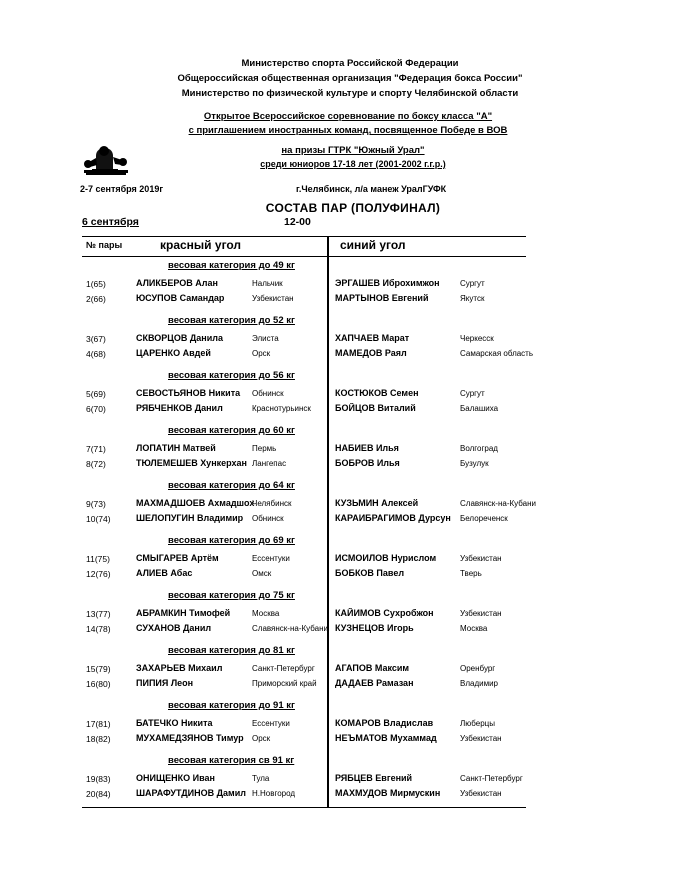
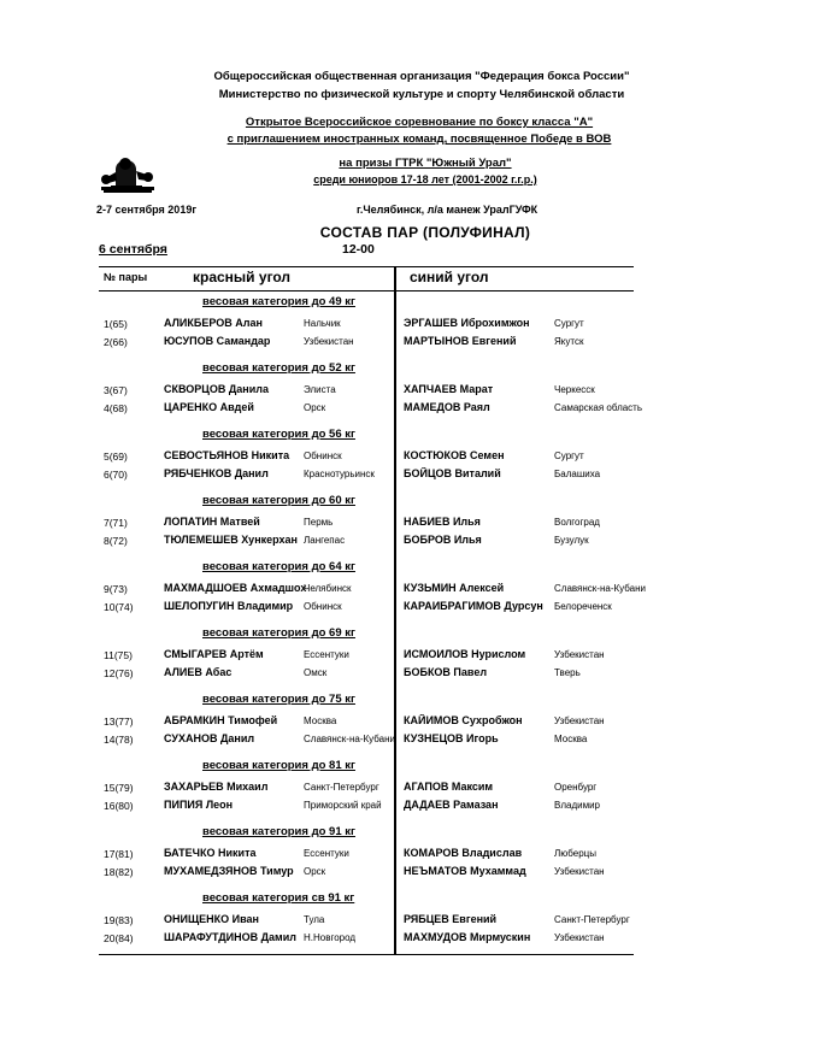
- Министерство спорта Российской Федерации
  Общероссийская общественная организация "Федерация бокса России"
  Министерство по физической культуре и спорту Челябинской области
  Открытое Всероссийское соревнование по боксу класса "А"
  с приглашением иностранных команд, посвященное Победе в ВОВ
  на призы ГТРК "Южный Урал"
  среди юниоров 17-18 лет (2001-2002 г.г.р.)
  2-7 сентября 2019г
  г.Челябинск, л/а манеж УралГУФК
  СОСТАВ ПАР (ПОЛУФИНАЛ)
  6 сентября
  12-00
  № пары
  красный угол
  синий угол
  весовая категория до 49 кг
  1(65)
  АЛИКБЕРОВ Алан
  Нальчик
  ЭРГАШЕВ Иброхимжон
  Сургут
  2(66)
  ЮСУПОВ Самандар
  Узбекистан
  МАРТЫНОВ Евгений
  Якутск
  весовая категория до 52 кг
  3(67)
  СКВОРЦОВ Данила
  Элиста
  ХАПЧАЕВ Марат
  Черкесск
  4(68)
  ЦАРЕНКО Авдей
  Орск
  МАМЕДОВ Раял
  Самарская область
  весовая категория до 56 кг
  5(69)
  СЕВОСТЬЯНОВ Никита
  Обнинск
  КОСТЮКОВ Семен
  Сургут
  6(70)
  РЯБЧЕНКОВ Данил
  Краснотурьинск
  БОЙЦОВ Виталий
  Балашиха
  весовая категория до 60 кг
  7(71)
  ЛОПАТИН Матвей
  Пермь
  НАБИЕВ Илья
  Волгоград
  8(72)
  ТЮЛЕМЕШЕВ Хункерхан
  Лангепас
  БОБРОВ Илья
  Бузулук
  весовая категория до 64 кг
  9(73)
  МАХМАДШОЕВ Ахмадшох
  Челябинск
  КУЗЬМИН Алексей
  Славянск-на-Кубани
  10(74)
  ШЕЛОПУГИН Владимир
  Обнинск
  КАРАИБРАГИМОВ Дурсун
  Белореченск
  весовая категория до 69 кг
  11(75)
  СМЫГАРЕВ Артём
  Ессентуки
  ИСМОИЛОВ Нурислом
  Узбекистан
  12(76)
  АЛИЕВ Абас
  Омск
  БОБКОВ Павел
  Тверь
  весовая категория до 75 кг
  13(77)
  АБРАМКИН Тимофей
  Москва
  КАЙИМОВ Сухробжон
  Узбекистан
  14(78)
  СУХАНОВ Данил
  Славянск-на-Кубани
  КУЗНЕЦОВ Игорь
  Москва
  весовая категория до 81 кг
  15(79)
  ЗАХАРЬЕВ Михаил
  Санкт-Петербург
  АГАПОВ Максим
  Оренбург
  16(80)
  ПИПИЯ Леон
  Приморский край
  ДАДАЕВ Рамазан
  Владимир
  весовая категория до 91 кг
  17(81)
  БАТЕЧКО Никита
  Ессентуки
  КОМАРОВ Владислав
  Люберцы
  18(82)
  МУХАМЕДЗЯНОВ Тимур
  Орск
  НЕЪМАТОВ Мухаммад
  Узбекистан
  весовая категория св 91 кг
  19(83)
  ОНИЩЕНКО Иван
  Тула
  РЯБЦЕВ Евгений
  Санкт-Петербург
  20(84)
  ШАРАФУТДИНОВ Дамил
  Н.Новгород
  МАХМУДОВ Мирмускин
  Узбекистан
